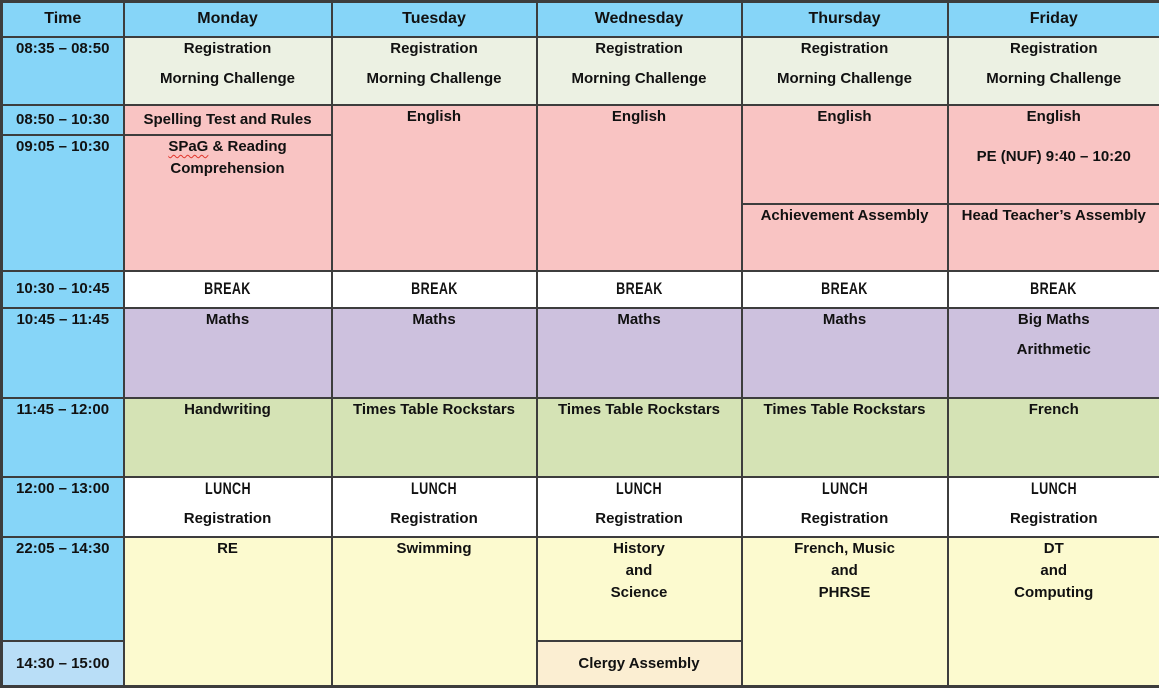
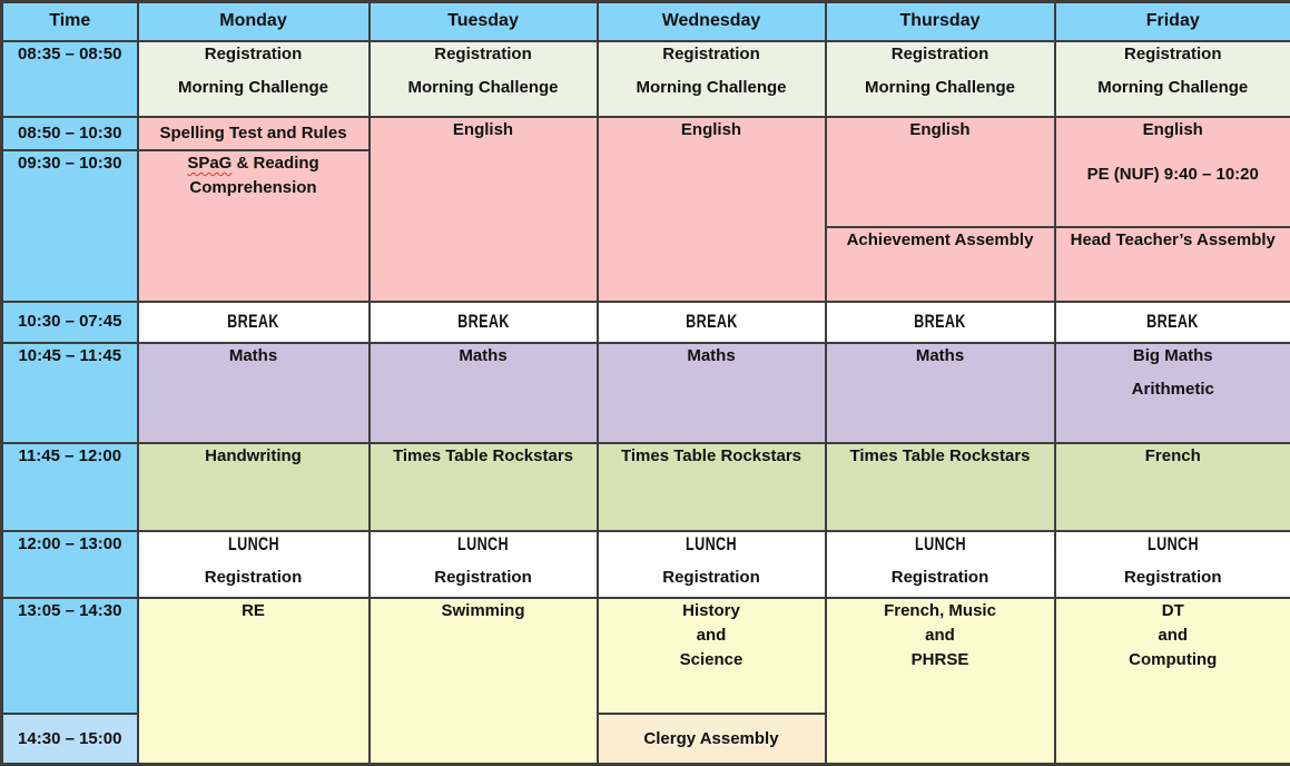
  Time	Monday	Tuesday	Wednesday	Thursday	Friday
  08:35 – 08:50	Registration Morning Challenge	Registration Morning Challenge	Registration Morning Challenge	Registration Morning Challenge	Registration Morning Challenge
  08:50 – 10:30	Spelling Test and Rules	English	English	English	English PE (NUF) 9:40 – 10:20
- 09:05 – 10:30	SPaG & Reading Comprehension
+ 09:30 – 10:30	SPaG & Reading Comprehension
  Achievement Assembly	Head Teacher’s Assembly
- 10:30 – 10:45	BREAK	BREAK	BREAK	BREAK	BREAK
+ 10:30 – 07:45	BREAK	BREAK	BREAK	BREAK	BREAK
  10:45 – 11:45	Maths	Maths	Maths	Maths	Big Maths Arithmetic
  11:45 – 12:00	Handwriting	Times Table Rockstars	Times Table Rockstars	Times Table Rockstars	French
  12:00 – 13:00	LUNCH Registration	LUNCH Registration	LUNCH Registration	LUNCH Registration	LUNCH Registration
- 22:05 – 14:30	RE	Swimming	History and Science	French, Music and PHRSE	DT and Computing
+ 13:05 – 14:30	RE	Swimming	History and Science	French, Music and PHRSE	DT and Computing
  14:30 – 15:00	Clergy Assembly
